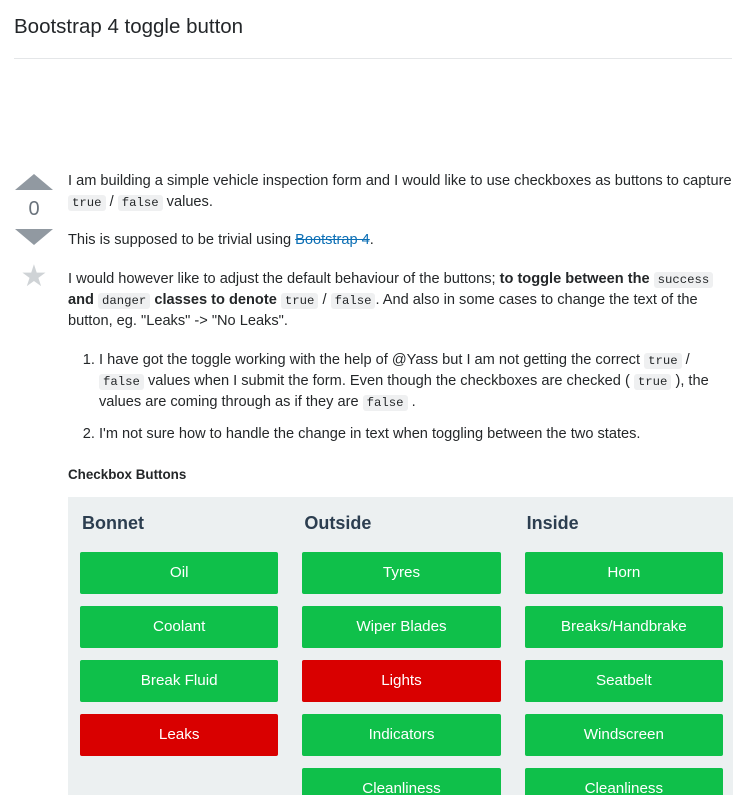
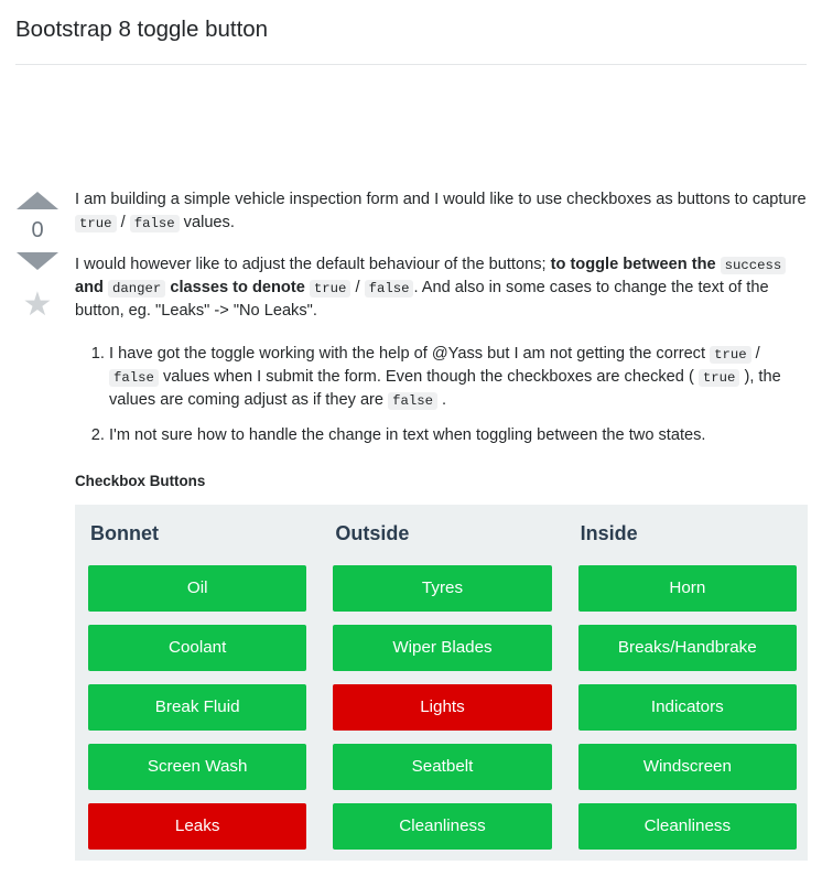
- Bootstrap 4 toggle button
+ Bootstrap 8 toggle button
  0
  ★
  I am building a simple vehicle inspection form and I would like to use checkboxes as buttons to capture true / false values.
- This is supposed to be trivial using Bootstrap 4.
  I would however like to adjust the default behaviour of the buttons; to toggle between the success and danger classes to denote true / false . And also in some cases to change the text of the button, eg. "Leaks" -> "No Leaks".
- I have got the toggle working with the help of @Yass but I am not getting the correct true / false values when I submit the form. Even though the checkboxes are checked ( true ), the values are coming through as if they are false .
+ I have got the toggle working with the help of @Yass but I am not getting the correct true / false values when I submit the form. Even though the checkboxes are checked ( true ), the values are coming adjust as if they are false .
  I'm not sure how to handle the change in text when toggling between the two states.
  Checkbox Buttons
  Bonnet
  Oil
  Coolant
  Break Fluid
+ Screen Wash
  Leaks
  Outside
  Tyres
  Wiper Blades
  Lights
- Indicators
+ Seatbelt
  Cleanliness
  Inside
  Horn
  Breaks/Handbrake
- Seatbelt
+ Indicators
  Windscreen
  Cleanliness
